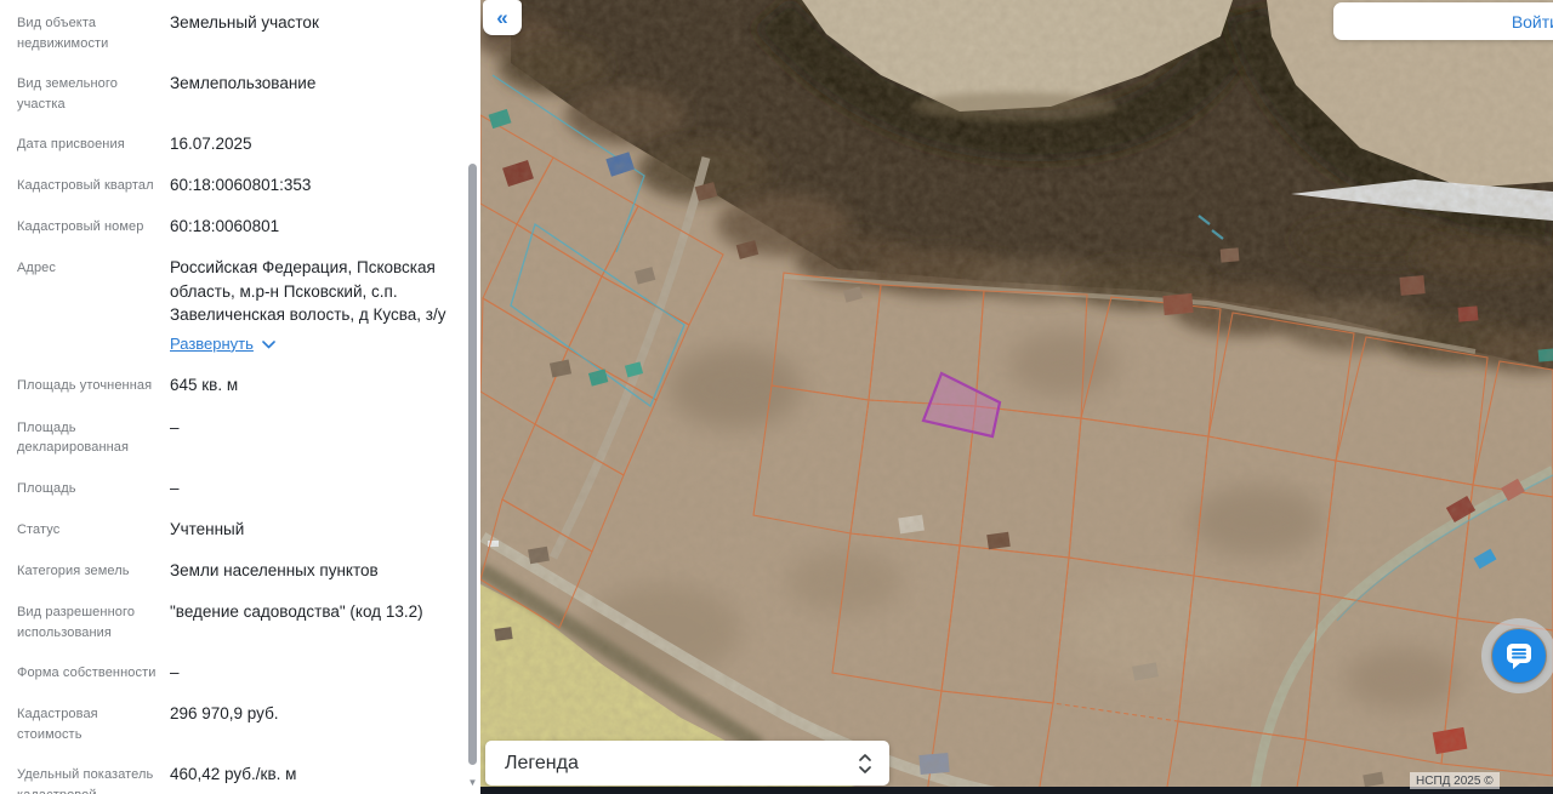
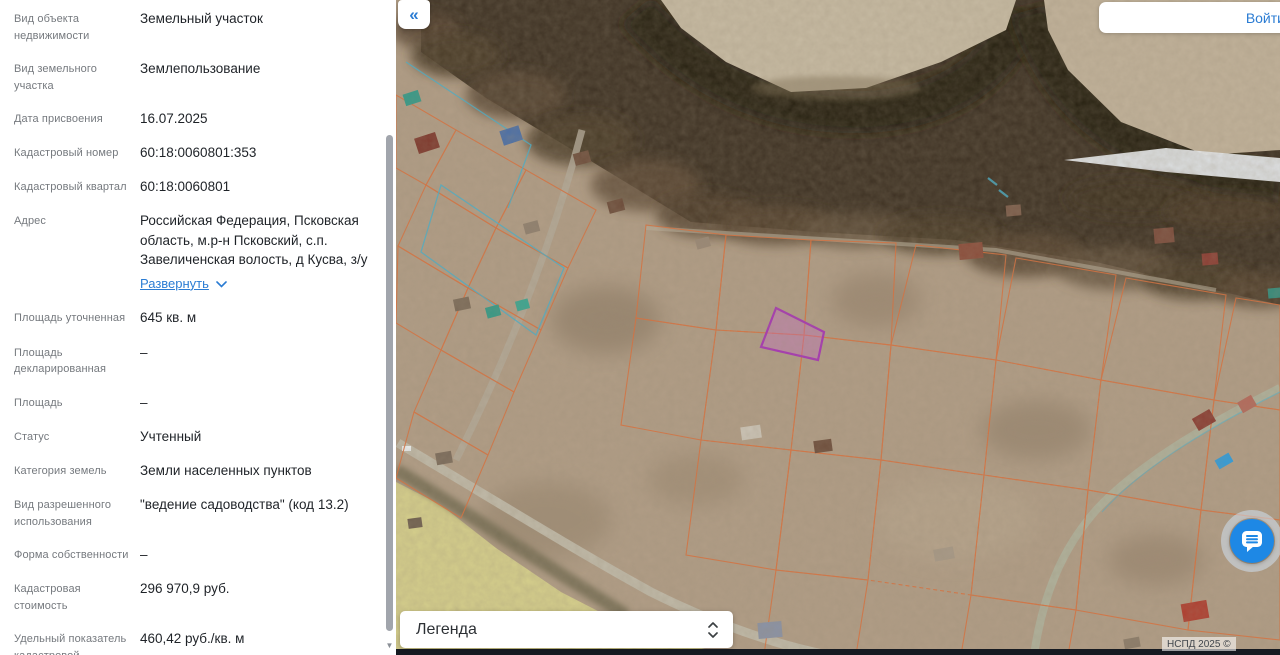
  Вид объекта недвижимости
  Земельный участок
  Вид земельного участка
  Землепользование
  Дата присвоения
  16.07.2025
- Кадастровый квартал
+ Кадастровый номер
  60:18:0060801:353
- Кадастровый номер
+ Кадастровый квартал
  60:18:0060801
  Адрес
  Российская Федерация, Псковская область, м.р-н Псковский, с.п. Завеличенская волость, д Кусва, з/у
  Развернуть
  Площадь уточненная
  645 кв. м
  Площадь декларированная
  –
  Площадь
  –
  Статус
  Учтенный
  Категория земель
  Земли населенных пунктов
  Вид разрешенного использования
  "ведение садоводства" (код 13.2)
  Форма собственности
  –
  Кадастровая стоимость
  296 970,9 руб.
  460,42 руб./кв. м
  ▼
  «
  Войт
  Легенда
  НСПД 2025 ©
